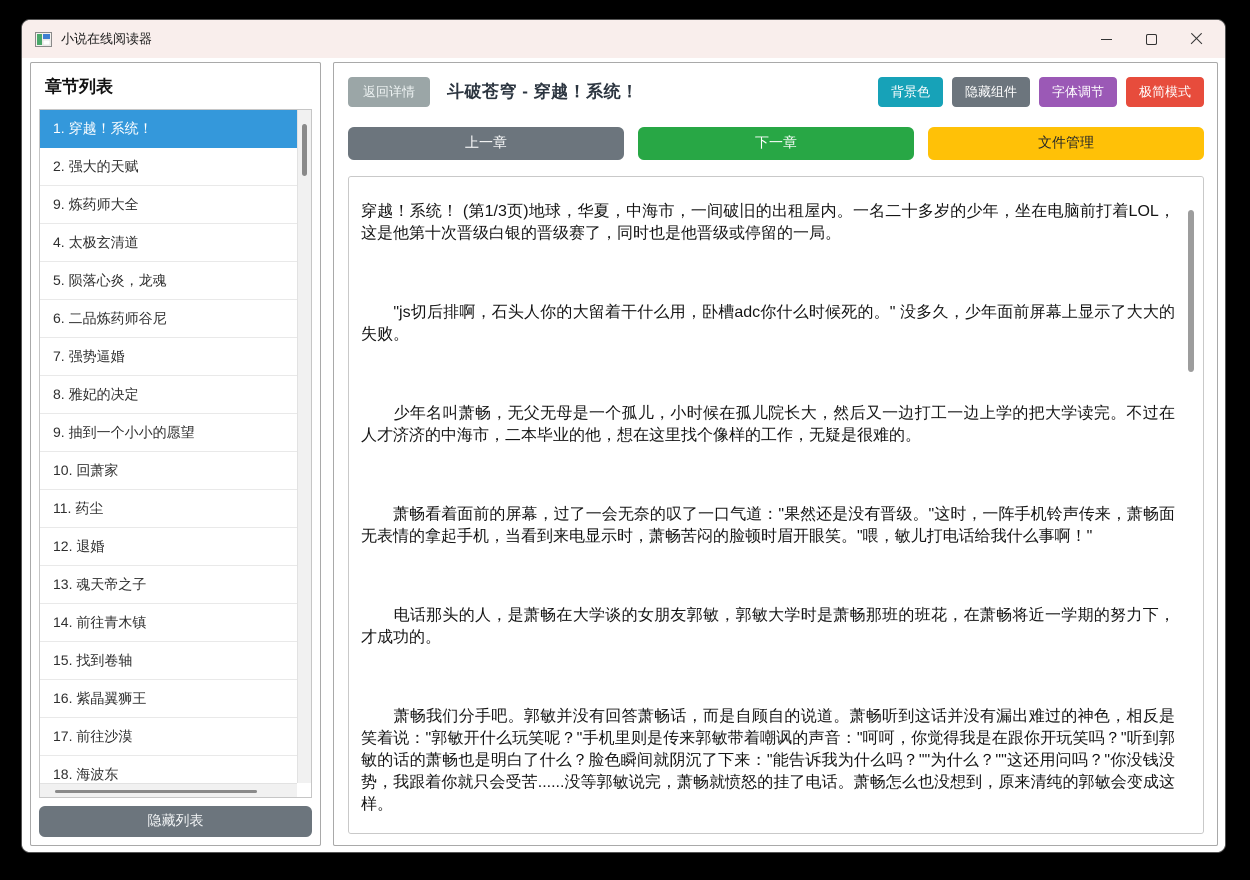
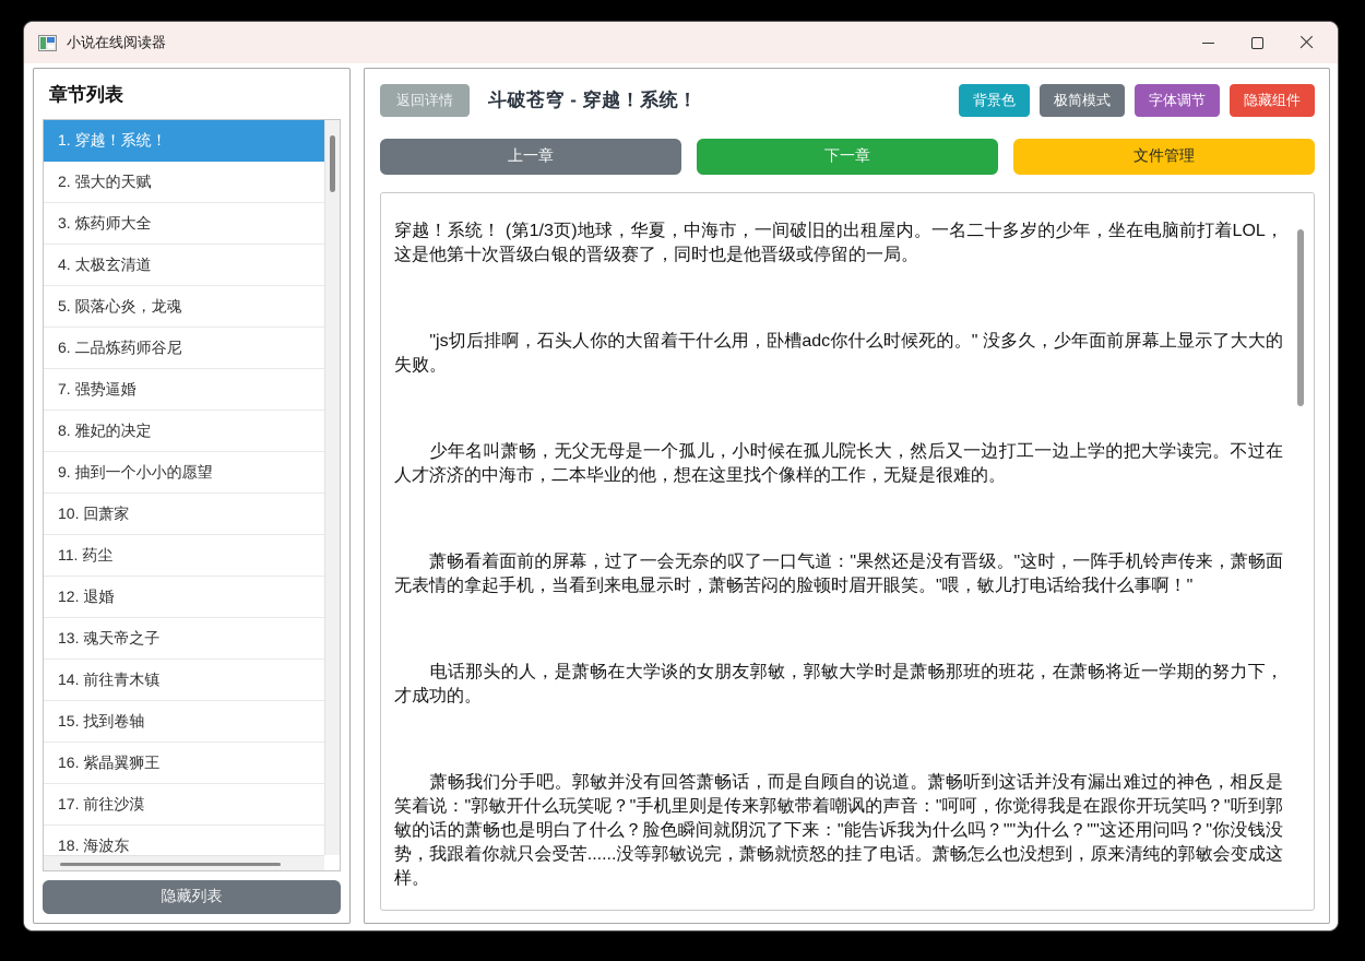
  小说在线阅读器
  章节列表
  1. 穿越！系统！
  2. 强大的天赋
- 9. 炼药师大全
+ 3. 炼药师大全
  4. 太极玄清道
  5. 陨落心炎，龙魂
  6. 二品炼药师谷尼
  7. 强势逼婚
  8. 雅妃的决定
  9. 抽到一个小小的愿望
  10. 回萧家
  11. 药尘
  12. 退婚
  13. 魂天帝之子
  14. 前往青木镇
  15. 找到卷轴
  16. 紫晶翼狮王
  17. 前往沙漠
  18. 海波东
  隐藏列表
  返回详情
  斗破苍穹 - 穿越！系统！
  背景色
- 隐藏组件
+ 极简模式
  字体调节
- 极简模式
+ 隐藏组件
  上一章
  下一章
  文件管理
  穿越！系统！ (第1/3页)地球，华夏，中海市，一间破旧的出租屋内。一名二十多岁的少年，坐在电脑前打着LOL，这是他第十次晋级白银的晋级赛了，同时也是他晋级或停留的一局。
  "js切后排啊，石头人你的大留着干什么用，卧槽adc你什么时候死的。" 没多久，少年面前屏幕上显示了大大的失败。
  少年名叫萧畅，无父无母是一个孤儿，小时候在孤儿院长大，然后又一边打工一边上学的把大学读完。不过在人才济济的中海市，二本毕业的他，想在这里找个像样的工作，无疑是很难的。
  萧畅看着面前的屏幕，过了一会无奈的叹了一口气道："果然还是没有晋级。"这时，一阵手机铃声传来，萧畅面无表情的拿起手机，当看到来电显示时，萧畅苦闷的脸顿时眉开眼笑。"喂，敏儿打电话给我什么事啊！"
  电话那头的人，是萧畅在大学谈的女朋友郭敏，郭敏大学时是萧畅那班的班花，在萧畅将近一学期的努力下，才成功的。
  萧畅我们分手吧。郭敏并没有回答萧畅话，而是自顾自的说道。萧畅听到这话并没有漏出难过的神色，相反是笑着说："郭敏开什么玩笑呢？"手机里则是传来郭敏带着嘲讽的声音："呵呵，你觉得我是在跟你开玩笑吗？"听到郭敏的话的萧畅也是明白了什么？脸色瞬间就阴沉了下来："能告诉我为什么吗？""为什么？""这还用问吗？"你没钱没势，我跟着你就只会受苦......没等郭敏说完，萧畅就愤怒的挂了电话。萧畅怎么也没想到，原来清纯的郭敏会变成这样。
